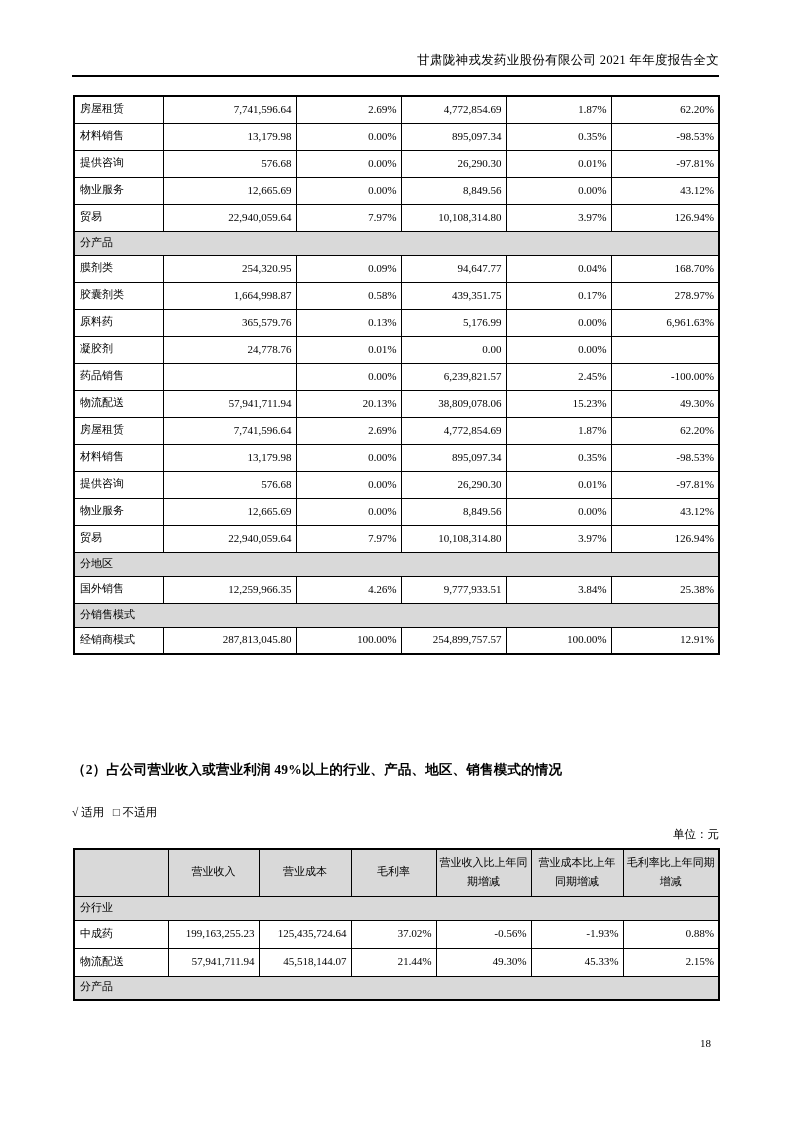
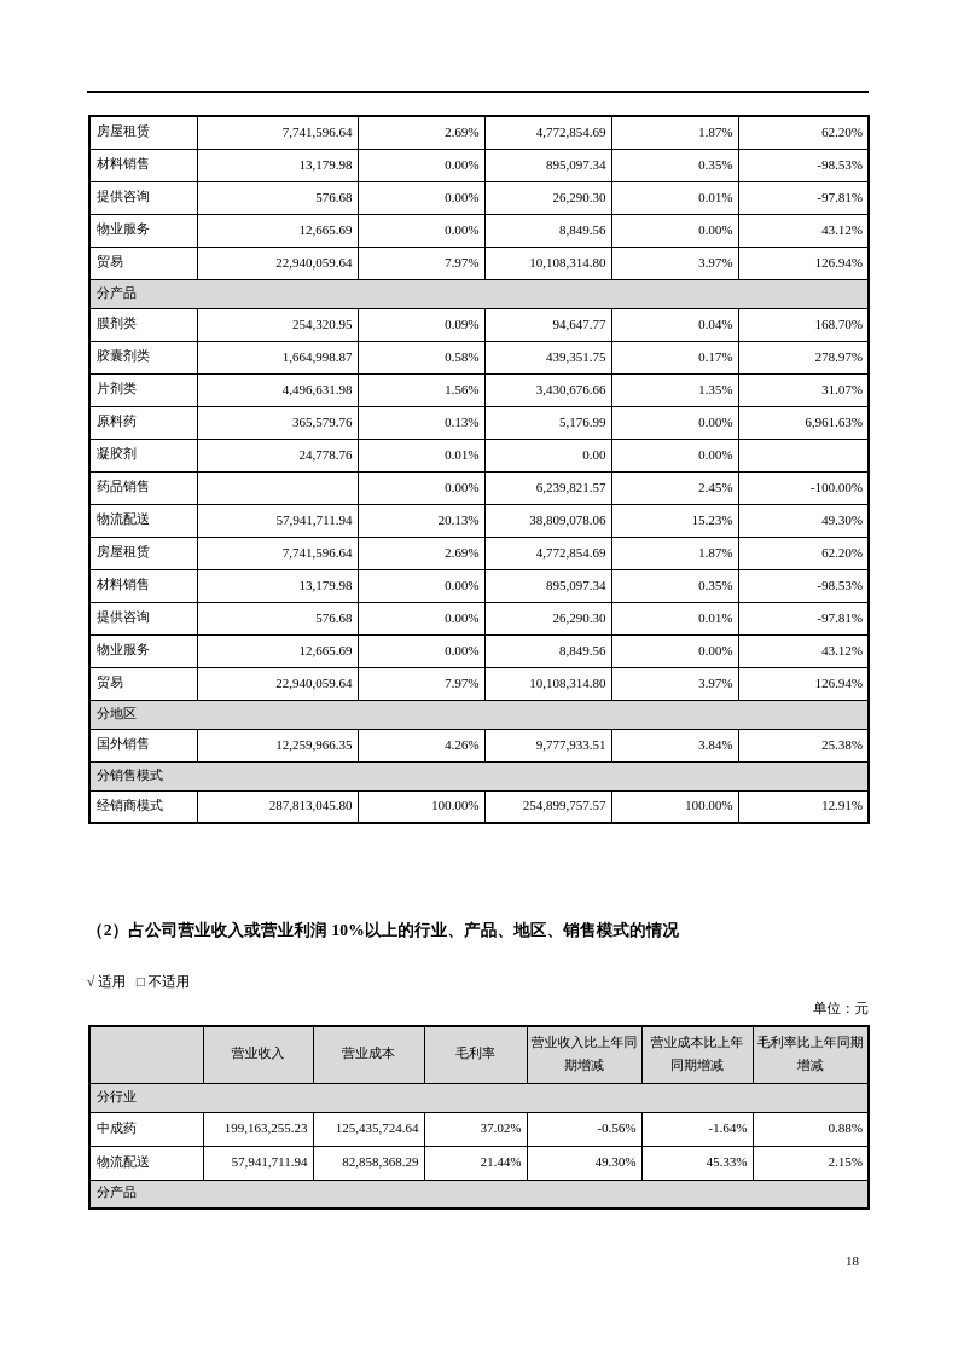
- 甘肃陇神戎发药业股份有限公司 2021 年年度报告全文
  房屋租赁	7,741,596.64	2.69%	4,772,854.69	1.87%	62.20%
  材料销售	13,179.98	0.00%	895,097.34	0.35%	-98.53%
  提供咨询	576.68	0.00%	26,290.30	0.01%	-97.81%
  物业服务	12,665.69	0.00%	8,849.56	0.00%	43.12%
  贸易	22,940,059.64	7.97%	10,108,314.80	3.97%	126.94%
  分产品
  膜剂类	254,320.95	0.09%	94,647.77	0.04%	168.70%
  胶囊剂类	1,664,998.87	0.58%	439,351.75	0.17%	278.97%
+ 片剂类	4,496,631.98	1.56%	3,430,676.66	1.35%	31.07%
  原料药	365,579.76	0.13%	5,176.99	0.00%	6,961.63%
  凝胶剂	24,778.76	0.01%	0.00	0.00%
  药品销售		0.00%	6,239,821.57	2.45%	-100.00%
  物流配送	57,941,711.94	20.13%	38,809,078.06	15.23%	49.30%
  房屋租赁	7,741,596.64	2.69%	4,772,854.69	1.87%	62.20%
  材料销售	13,179.98	0.00%	895,097.34	0.35%	-98.53%
  提供咨询	576.68	0.00%	26,290.30	0.01%	-97.81%
  物业服务	12,665.69	0.00%	8,849.56	0.00%	43.12%
  贸易	22,940,059.64	7.97%	10,108,314.80	3.97%	126.94%
  分地区
  国外销售	12,259,966.35	4.26%	9,777,933.51	3.84%	25.38%
  分销售模式
  经销商模式	287,813,045.80	100.00%	254,899,757.57	100.00%	12.91%
- （2）占公司营业收入或营业利润 49%以上的行业、产品、地区、销售模式的情况
+ （2）占公司营业收入或营业利润 10%以上的行业、产品、地区、销售模式的情况
  √ 适用 □ 不适用
  单位：元
  	营业收入	营业成本	毛利率	营业收入比上年同期增减	营业成本比上年同期增减	毛利率比上年同期增减
  分行业
- 中成药	199,163,255.23	125,435,724.64	37.02%	-0.56%	-1.93%	0.88%
+ 中成药	199,163,255.23	125,435,724.64	37.02%	-0.56%	-1.64%	0.88%
- 物流配送	57,941,711.94	45,518,144.07	21.44%	49.30%	45.33%	2.15%
+ 物流配送	57,941,711.94	82,858,368.29	21.44%	49.30%	45.33%	2.15%
  分产品
  18
